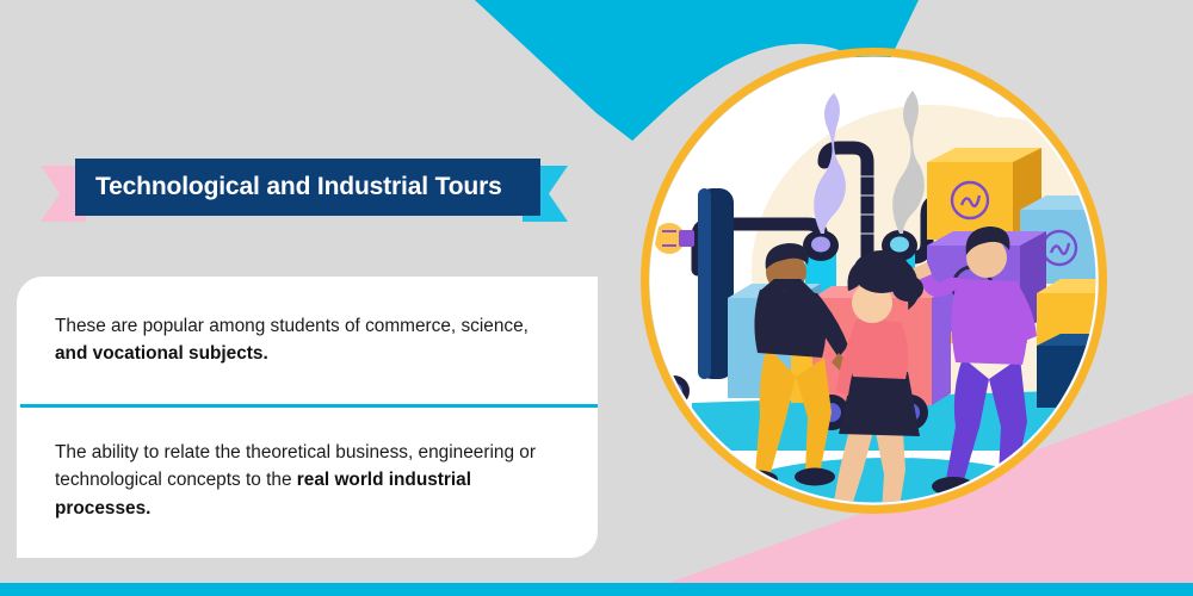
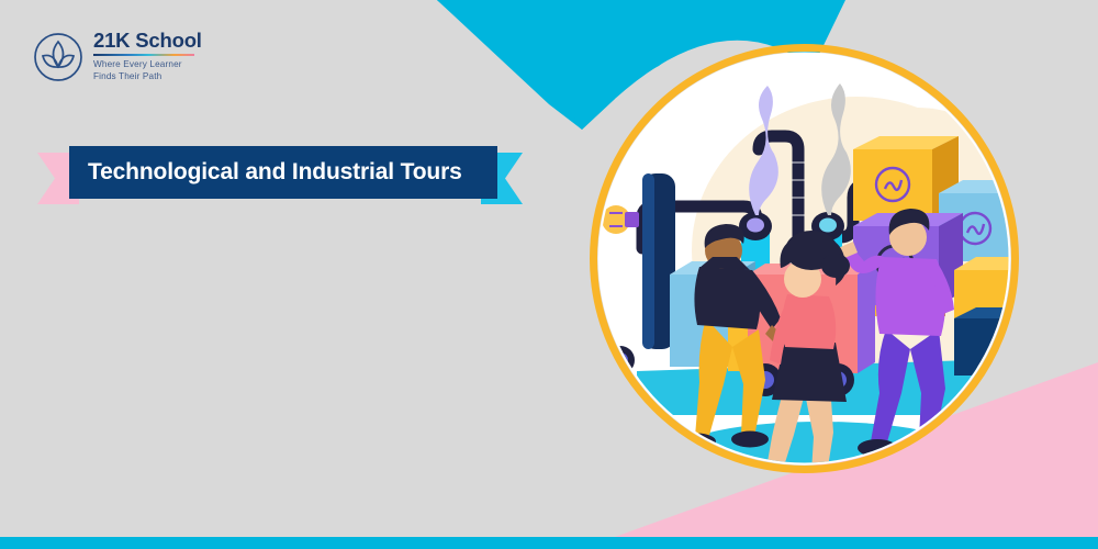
+ 21K School
+ Where Every Learner
+ Finds Their Path
  Technological and Industrial Tours
- These are popular among students of commerce, science, and vocational subjects.
- The ability to relate the theoretical business, engineering or technological concepts to the real world industrial processes.
